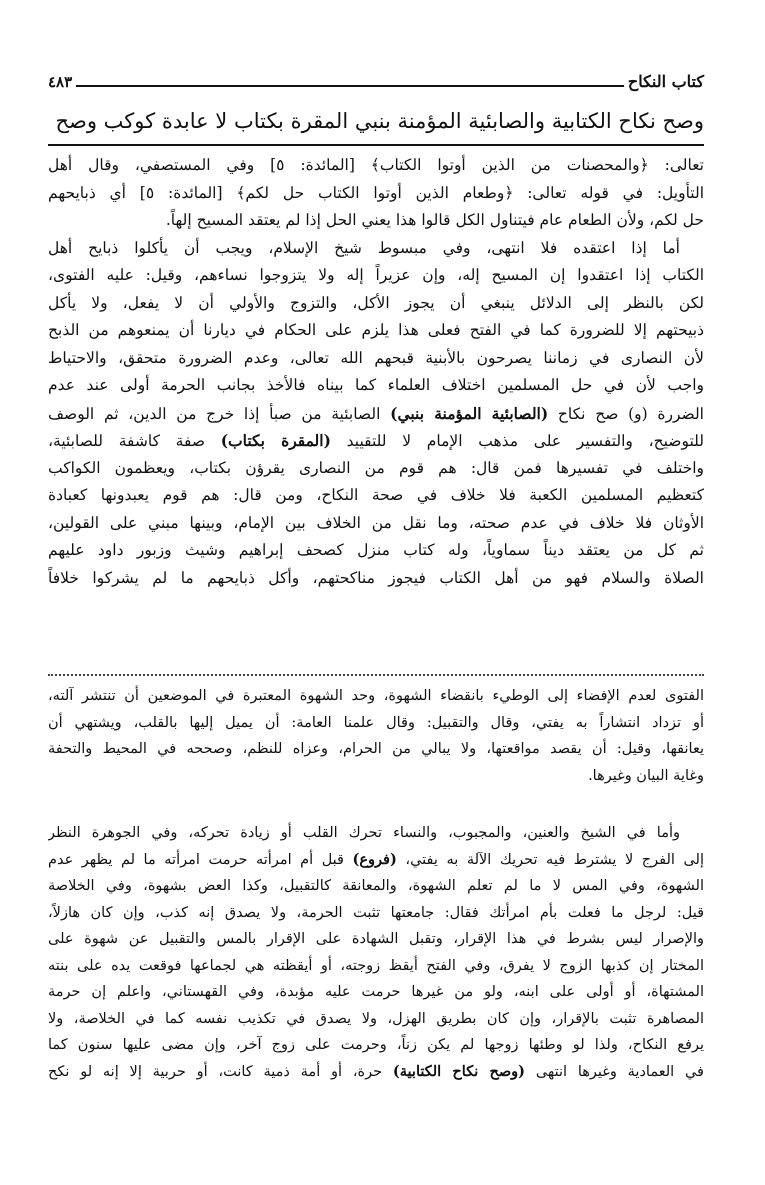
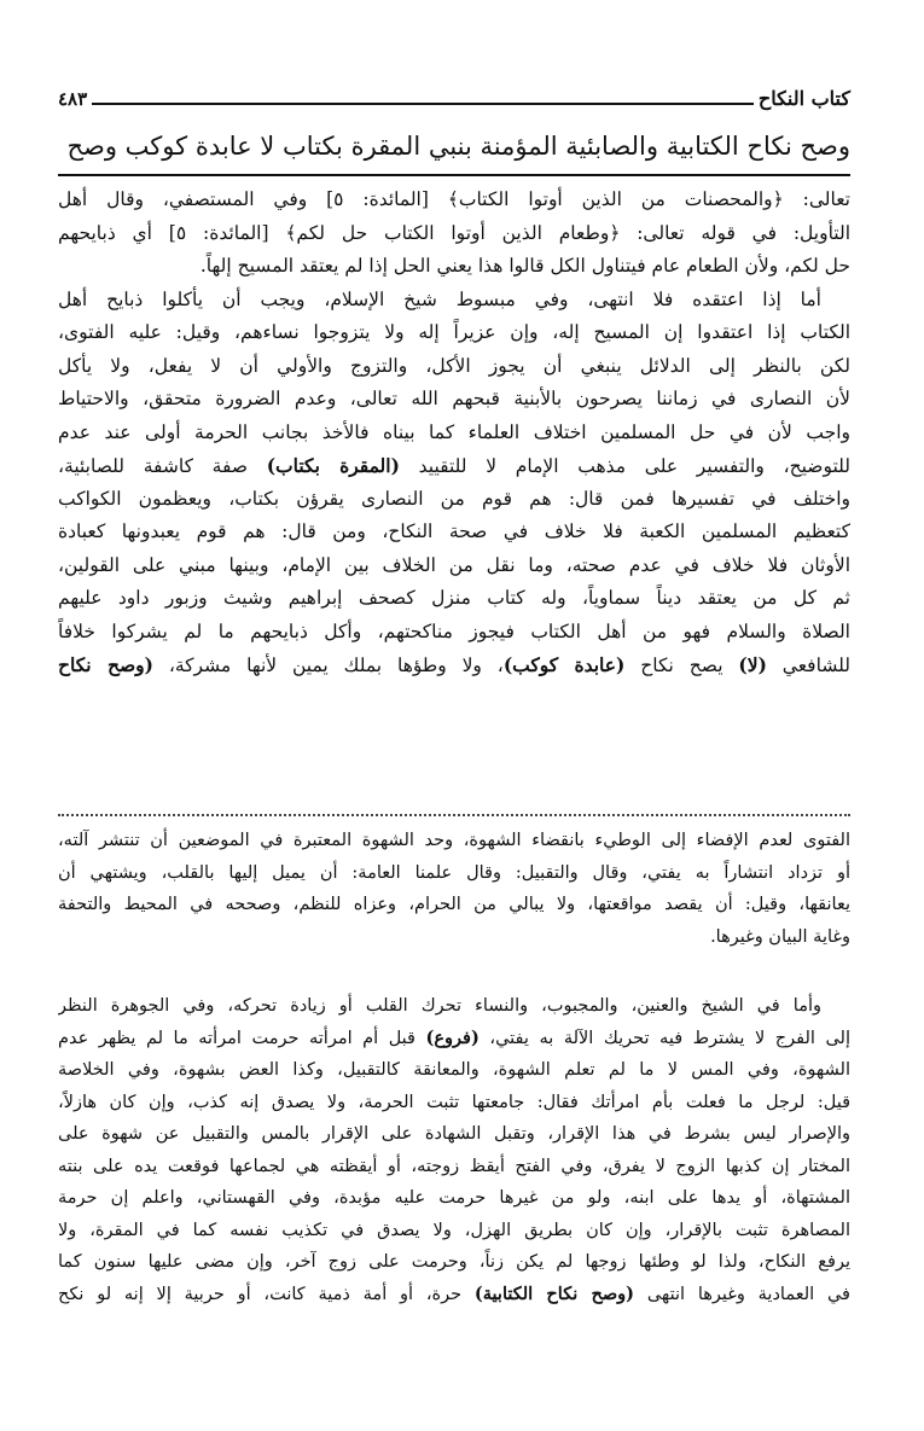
  كتاب النكاح
  ٤٨٣
  وصح نكاح الكتابية والصابئية المؤمنة بنبي المقرة بكتاب لا عابدة كوكب وصح
  تعالى: ﴿والمحصنات من الذين أوتوا الكتاب﴾ [المائدة: ٥] وفي المستصفي، وقال أهل
  التأويل: في قوله تعالى: ﴿وطعام الذين أوتوا الكتاب حل لكم﴾ [المائدة: ٥] أي ذبايحهم
  حل لكم، ولأن الطعام عام فيتناول الكل قالوا هذا يعني الحل إذا لم يعتقد المسيح إلهاً.
  أما إذا اعتقده فلا انتهى، وفي مبسوط شيخ الإسلام، ويجب أن يأكلوا ذبايح أهل
  الكتاب إذا اعتقدوا إن المسيح إله، وإن عزيراً إله ولا يتزوجوا نساءهم، وقيل: عليه الفتوى،
  لكن بالنظر إلى الدلائل ينبغي أن يجوز الأكل، والتزوج والأولي أن لا يفعل، ولا يأكل
- ذبيحتهم إلا للضرورة كما في الفتح فعلى هذا يلزم على الحكام في ديارنا أن يمنعوهم من الذبح
  لأن النصارى في زماننا يصرحون بالأبنية قبحهم الله تعالى، وعدم الضرورة متحقق، والاحتياط
  واجب لأن في حل المسلمين اختلاف العلماء كما بيناه فالأخذ بجانب الحرمة أولى عند عدم
- الضررة (و) صح نكاح (الصابئية المؤمنة بنبي) الصابئية من صبأ إذا خرج من الدين، ثم الوصف
  للتوضيح، والتفسير على مذهب الإمام لا للتقييد (المقرة بكتاب) صفة كاشفة للصابئية،
  واختلف في تفسيرها فمن قال: هم قوم من النصارى يقرؤن بكتاب، ويعظمون الكواكب
  كتعظيم المسلمين الكعبة فلا خلاف في صحة النكاح، ومن قال: هم قوم يعبدونها كعبادة
  الأوثان فلا خلاف في عدم صحته، وما نقل من الخلاف بين الإمام، وبينها مبني على القولين،
  ثم كل من يعتقد ديناً سماوياً، وله كتاب منزل كصحف إبراهيم وشيث وزبور داود عليهم
  الصلاة والسلام فهو من أهل الكتاب فيجوز مناكحتهم، وأكل ذبايحهم ما لم يشركوا خلافاً
+ للشافعي (لا) يصح نكاح (عابدة كوكب)، ولا وطؤها بملك يمين لأنها مشركة، (وصح نكاح
  الفتوى لعدم الإفضاء إلى الوطيء بانقضاء الشهوة، وحد الشهوة المعتبرة في الموضعين أن تنتشر آلته،
  أو تزداد انتشاراً به يفتي، وقال والتقبيل: وقال علمنا العامة: أن يميل إليها بالقلب، ويشتهي أن
  يعانقها، وقيل: أن يقصد مواقعتها، ولا يبالي من الحرام، وعزاه للنظم، وصححه في المحيط والتحفة
  وغاية البيان وغيرها.
  وأما في الشيخ والعنين، والمجبوب، والنساء تحرك القلب أو زيادة تحركه، وفي الجوهرة النظر
  إلى الفرج لا يشترط فيه تحريك الآلة به يفتي، (فروع) قبل أم امرأته حرمت امرأته ما لم يظهر عدم
  الشهوة، وفي المس لا ما لم تعلم الشهوة، والمعانقة كالتقبيل، وكذا العض بشهوة، وفي الخلاصة
  قيل: لرجل ما فعلت بأم امرأتك فقال: جامعتها تثبت الحرمة، ولا يصدق إنه كذب، وإن كان هازلاً،
  والإصرار ليس بشرط في هذا الإقرار، وتقبل الشهادة على الإقرار بالمس والتقبيل عن شهوة على
  المختار إن كذبها الزوج لا يفرق، وفي الفتح أيقظ زوجته، أو أيقظته هي لجماعها فوقعت يده على بنته
- المشتهاة، أو أولى على ابنه، ولو من غيرها حرمت عليه مؤبدة، وفي القهستاني، واعلم إن حرمة
+ المشتهاة، أو يدها على ابنه، ولو من غيرها حرمت عليه مؤبدة، وفي القهستاني، واعلم إن حرمة
- المصاهرة تثبت بالإقرار، وإن كان بطريق الهزل، ولا يصدق في تكذيب نفسه كما في الخلاصة، ولا
+ المصاهرة تثبت بالإقرار، وإن كان بطريق الهزل، ولا يصدق في تكذيب نفسه كما في المقرة، ولا
  يرفع النكاح، ولذا لو وطئها زوجها لم يكن زناً، وحرمت على زوج آخر، وإن مضى عليها سنون كما
  في العمادية وغيرها انتهى (وصح نكاح الكتابية) حرة، أو أمة ذمية كانت، أو حربية إلا إنه لو نكح
